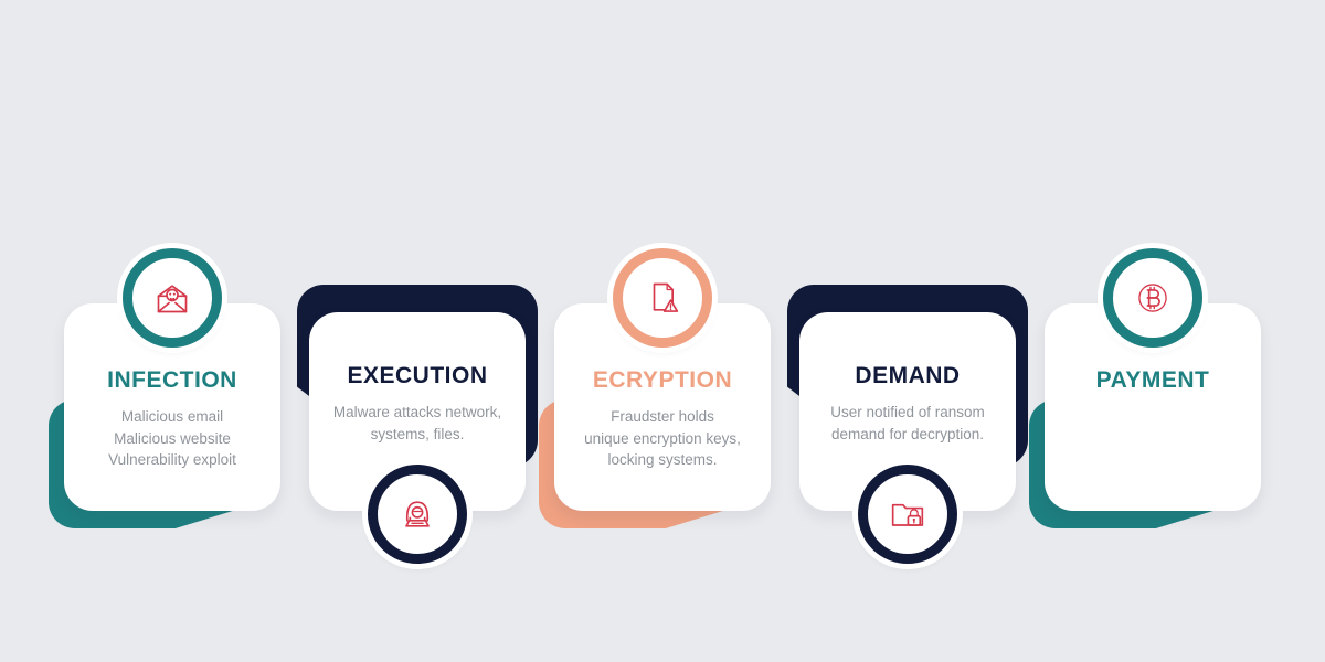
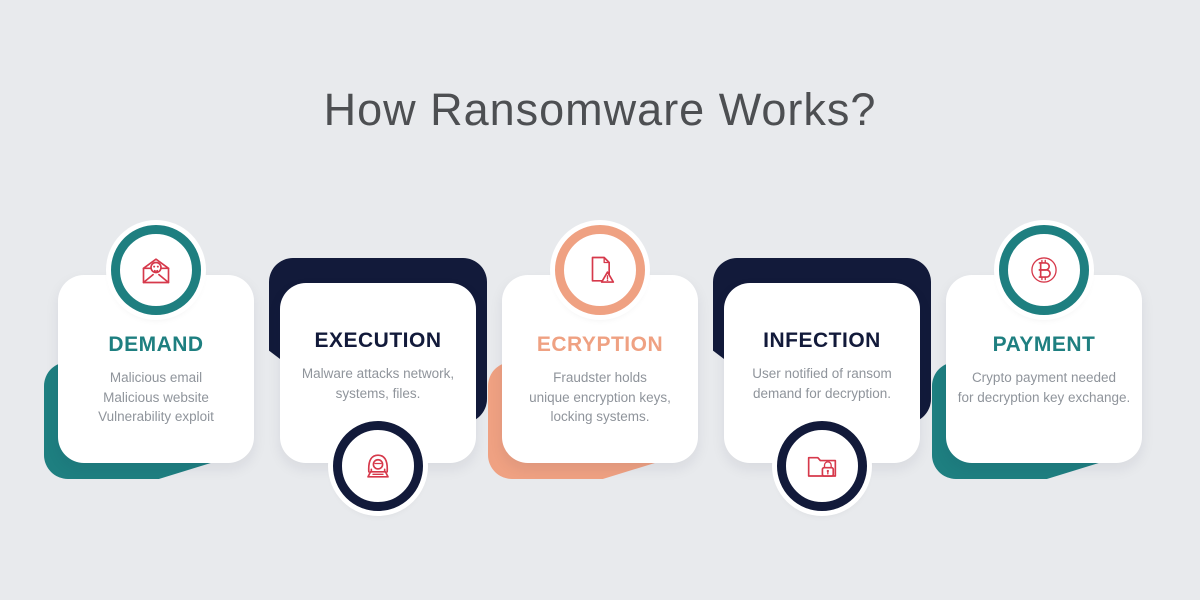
+ How Ransomware Works?
- INFECTION
+ DEMAND
  Malicious email
  Malicious website
  Vulnerability exploit
  EXECUTION
  Malware attacks network,
  systems, files.
  ECRYPTION
  Fraudster holds
  unique encryption keys,
  locking systems.
- DEMAND
+ INFECTION
  User notified of ransom
  demand for decryption.
  PAYMENT
+ Crypto payment needed
+ for decryption key exchange.
